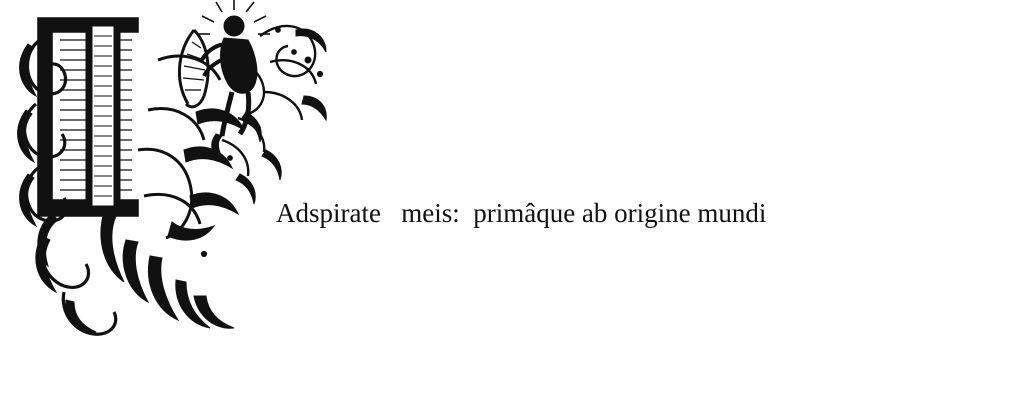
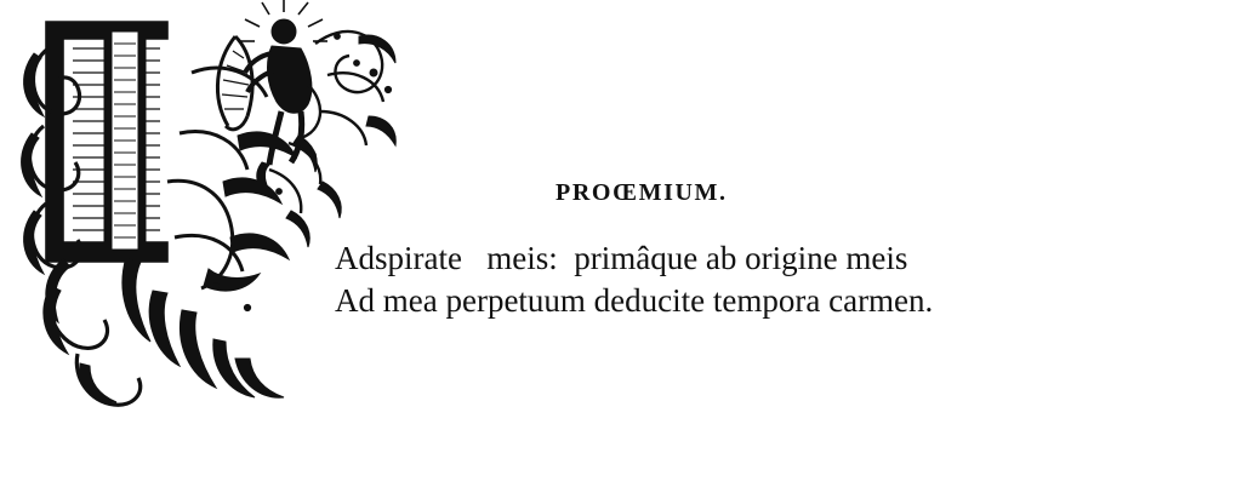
+ PROŒMIUM.
- Adspirate meis: primâque ab origine mundi
+ Adspirate meis: primâque ab origine meis
+ Ad mea perpetuum deducite tempora carmen.
